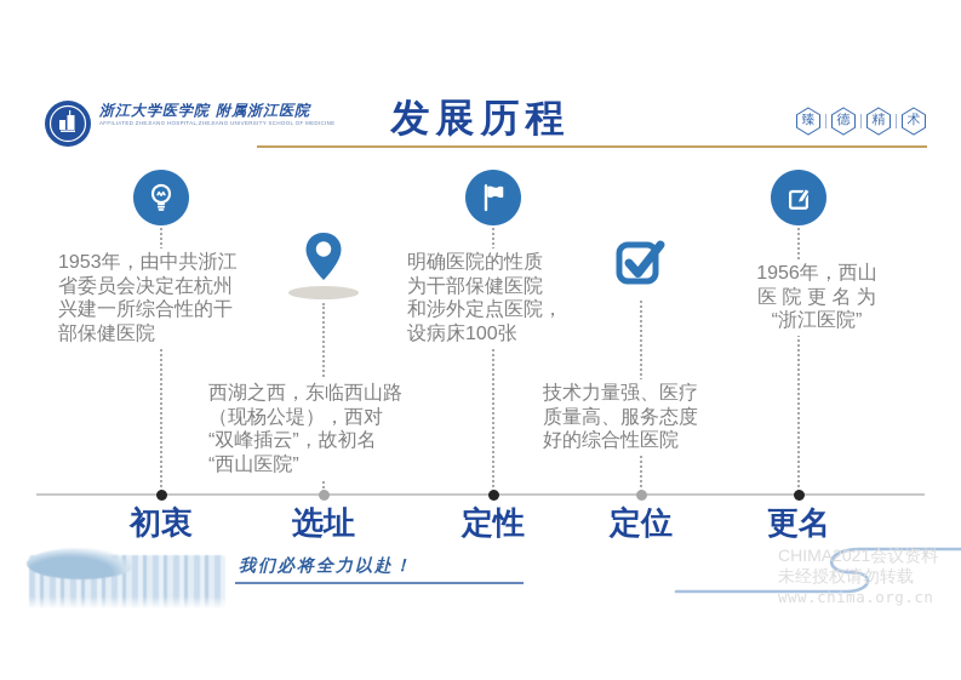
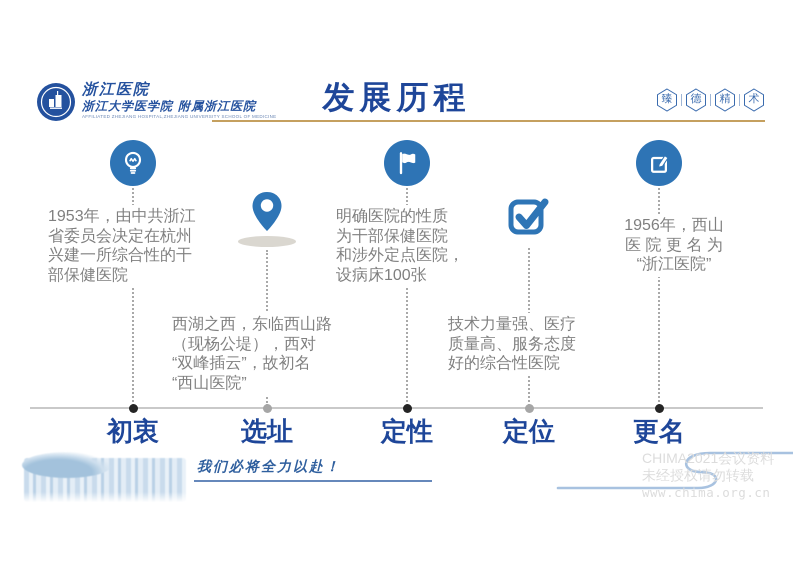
+ 浙江医院
  浙江大学医学院 附属浙江医院
  发展历程
  臻
  德
  精
  术
  1953年，由中共浙江
  省委员会决定在杭州
  兴建一所综合性的干
  部保健医院
  西湖之西，东临西山路
  （现杨公堤），西对
  “双峰插云”，故初名
  “西山医院”
  明确医院的性质
  为干部保健医院
  和涉外定点医院，
  设病床100张
  技术力量强、医疗
  质量高、服务态度
  好的综合性医院
  1956年，西山
  医 院 更 名 为
  “浙江医院”
  初衷
  选址
  定性
  定位
  更名
  我们必将全力以赴！
  CHIMA2021会议资料
  未经授权请勿转载
  www.chima.org.cn
